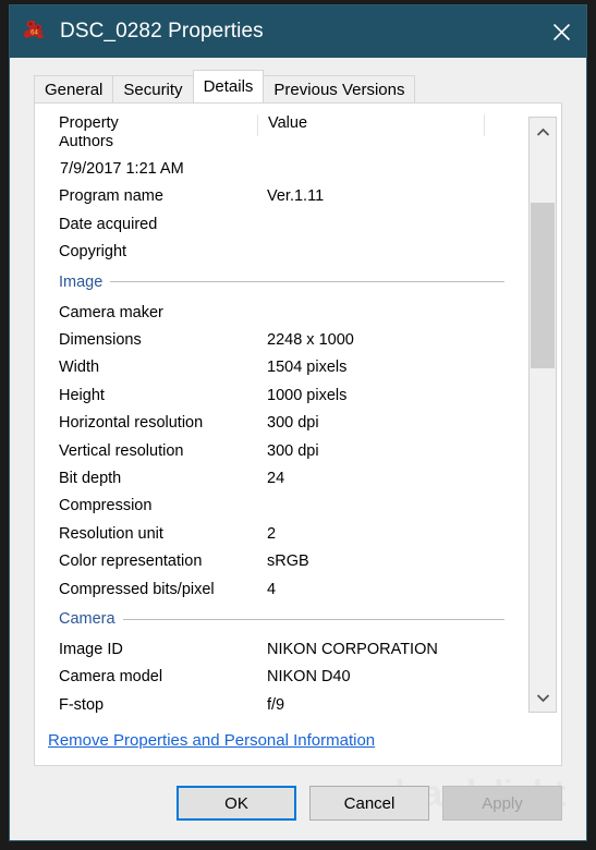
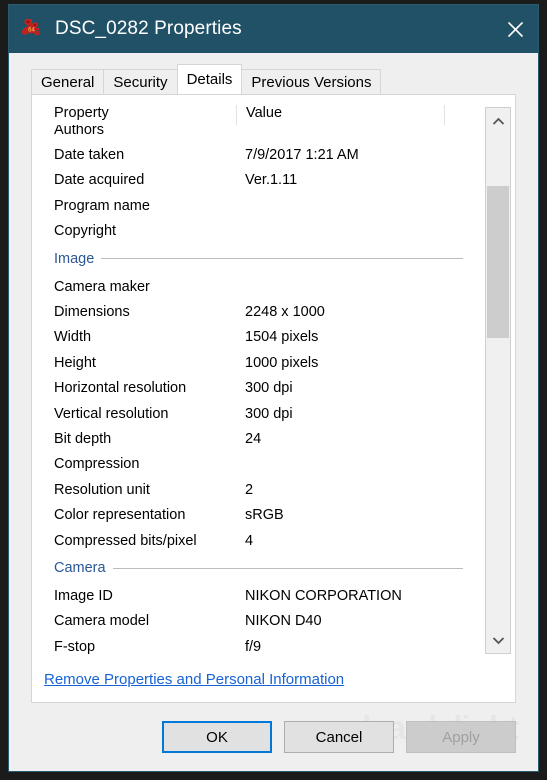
  DSC_0282 Properties
  General
  Security
  Details
  Previous Versions
  Authors
+ Date taken
  7/9/2017 1:21 AM
- Program name
+ Date acquired
  Ver.1.11
- Date acquired
+ Program name
  Copyright
  Image
  Camera maker
  Dimensions
  2248 x 1000
  Width
  1504 pixels
  Height
  1000 pixels
  Horizontal resolution
  300 dpi
  Vertical resolution
  300 dpi
  Bit depth
  24
  Compression
  Resolution unit
  2
  Color representation
  sRGB
  Compressed bits/pixel
  4
  Camera
  Image ID
  NIKON CORPORATION
  Camera model
  NIKON D40
  F-stop
  f/9
  Property
  Value
  Remove Properties and Personal Information
  OK
  Cancel
  Apply
